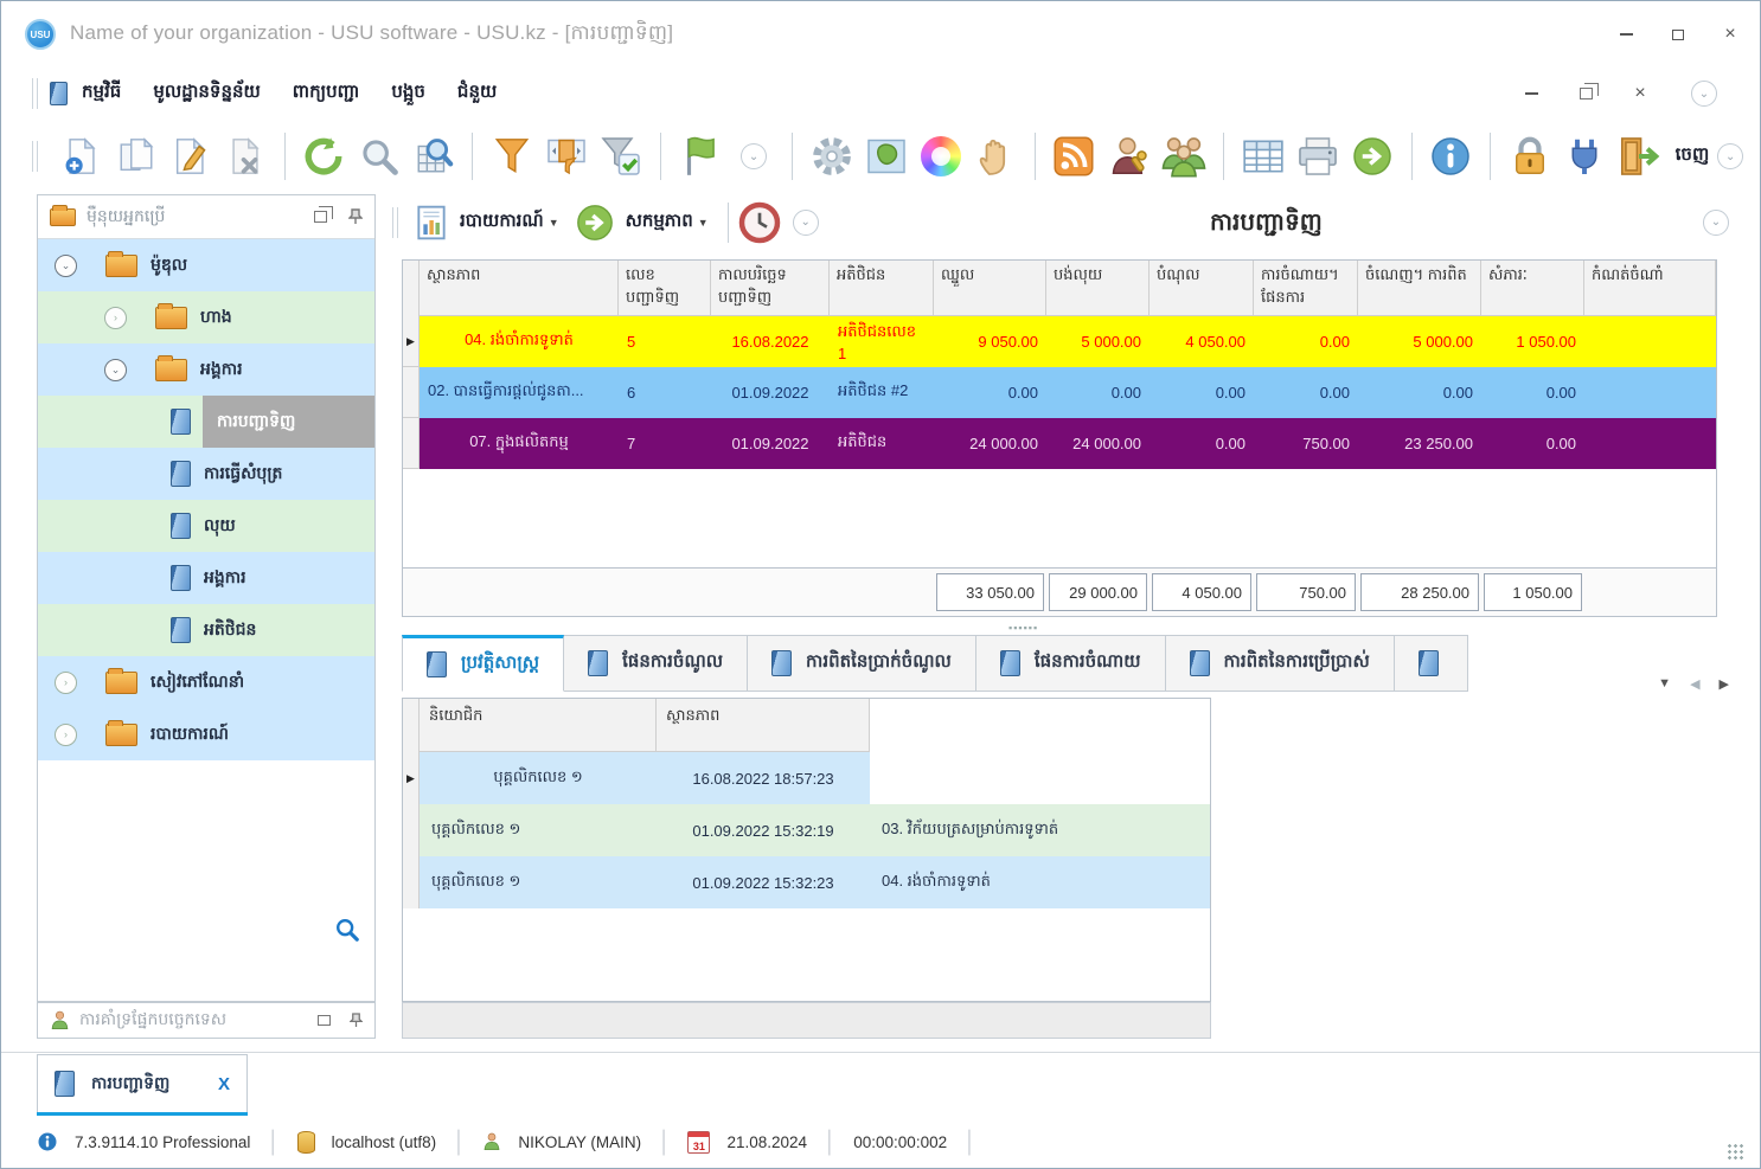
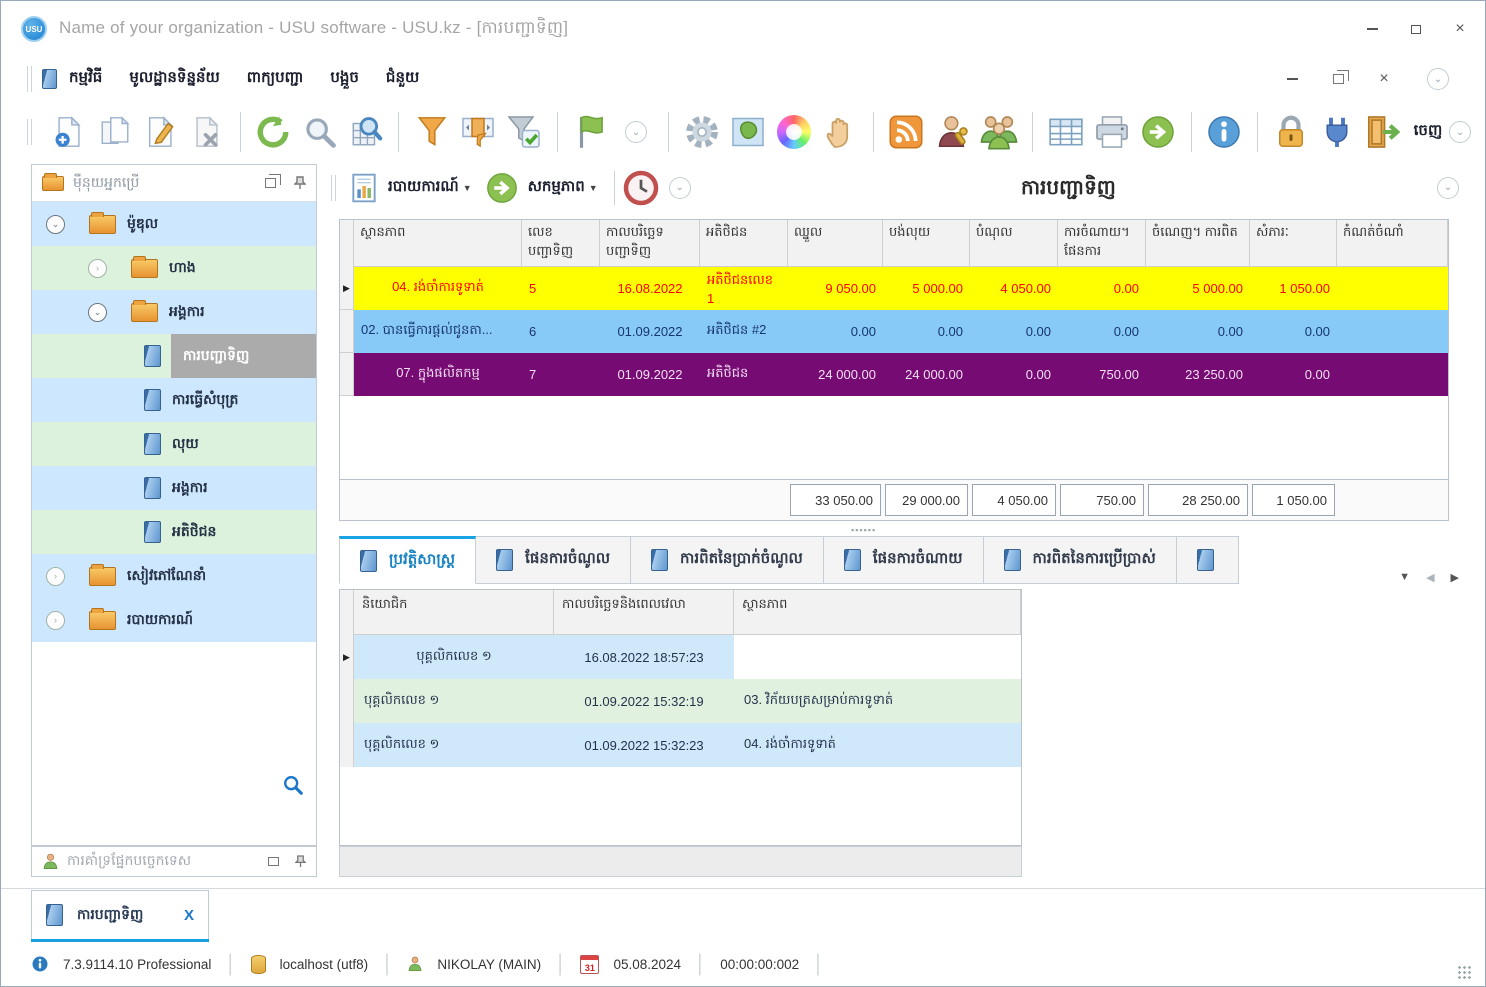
  USU
  Name of your organization - USU software - USU.kz - [ការបញ្ជាទិញ]
  ×
  កម្មវិធី
  មូលដ្ឋានទិន្នន័យ
  ពាក្យបញ្ជា
  បង្អួច
  ជំនួយ
  ×
  ⌄
  ⌄
  ចេញ
  ⌄
  ម៉ឺនុយអ្នកប្រើ
  ⌄
  ម៉ូឌុល
  ›
  ហាង
  ⌄
  អង្គការ
  ការបញ្ជាទិញ
  ការធ្វើសំបុត្រ
  លុយ
  អង្គការ
  អតិថិជន
  ›
  សៀវភៅណែនាំ
  ›
  របាយការណ៍
  ការគាំទ្រផ្នែកបច្ចេកទេស
  របាយការណ៍
  ▼
  សកម្មភាព
  ▼
  ⌄
  ការបញ្ជាទិញ
  ⌄
  ស្ថានភាព
  លេខបញ្ជាទិញ
  កាលបរិច្ឆេទបញ្ជាទិញ
  អតិថិជន
  ឈ្នួល
  បង់លុយ
  បំណុល
  ការចំណាយ។ ផែនការ
  ចំណេញ។ ការពិត
  សំភារៈ
  កំណត់ចំណាំ
  ▶
  04. រង់ចាំការទូទាត់
  5
  16.08.2022
  អតិថិជនលេខ 1
  9 050.00
  5 000.00
  4 050.00
  0.00
  5 000.00
  1 050.00
  02. បានធ្វើការផ្តល់ជូនតា...
  6
  01.09.2022
  អតិថិជន #2
  0.00
  0.00
  0.00
  0.00
  0.00
  0.00
  07. ក្នុងផលិតកម្ម
  7
  01.09.2022
  អតិថិជន
  24 000.00
  24 000.00
  0.00
  750.00
  23 250.00
  0.00
  33 050.00
  29 000.00
  4 050.00
  750.00
  28 250.00
  1 050.00
  ▪▪▪▪▪▪
  ប្រវត្តិសាស្ត្រ
  ផែនការចំណូល
  ការពិតនៃប្រាក់ចំណូល
  ផែនការចំណាយ
  ការពិតនៃការប្រើប្រាស់
  ▼
  ◀
  ▶
  និយោជិក
+ កាលបរិច្ឆេទនិងពេលវេលា
  ស្ថានភាព
  ▶
  បុគ្គលិកលេខ ១
  16.08.2022 18:57:23
  បុគ្គលិកលេខ ១
  01.09.2022 15:32:19
  03. វិក័យបត្រសម្រាប់ការទូទាត់
  បុគ្គលិកលេខ ១
  01.09.2022 15:32:23
  04. រង់ចាំការទូទាត់
  ការបញ្ជាទិញ
  X
  7.3.9114.10 Professional
  │
  localhost (utf8)
  │
  NIKOLAY (MAIN)
  │
  31
- 21.08.2024
+ 05.08.2024
  │
  00:00:00:002
  │
